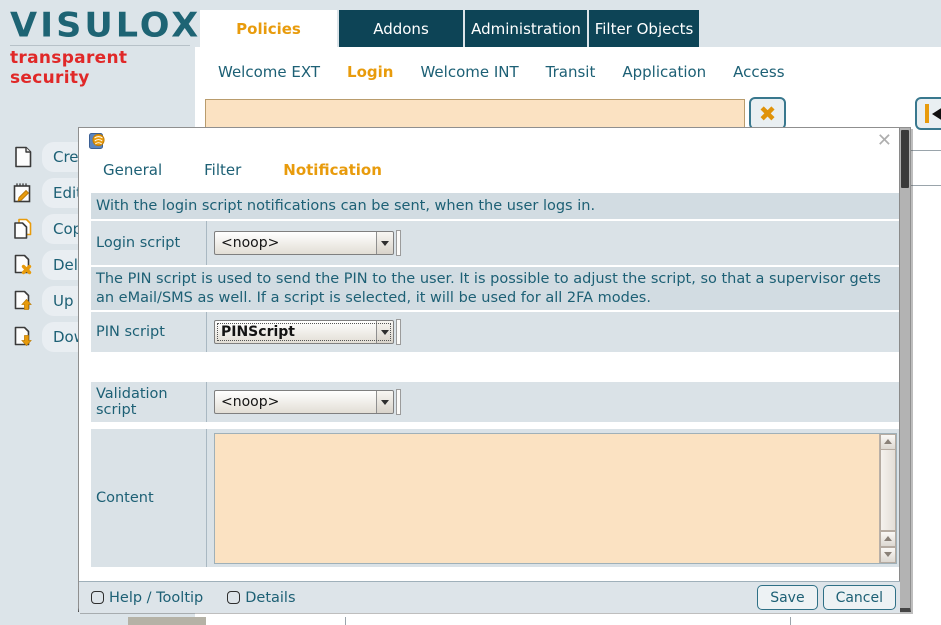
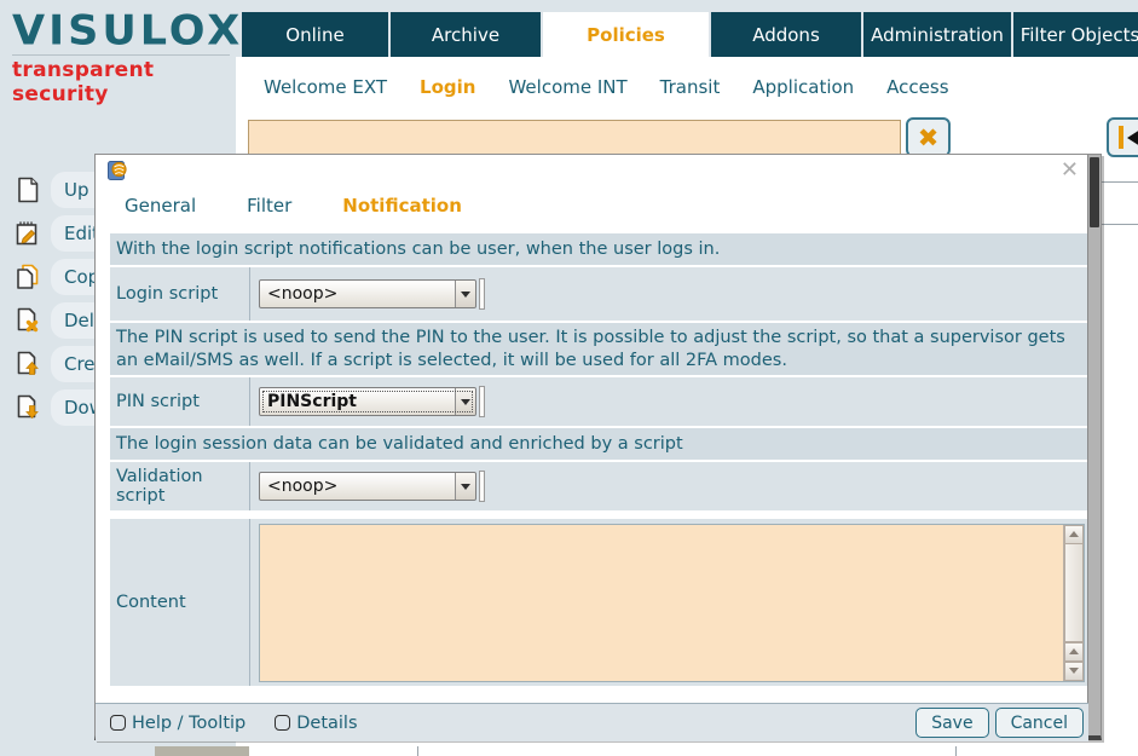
  VISULOX
  transparent security
+ Online
+ Archive
  Policies
  Addons
  Administration
  Filter Objects
  Welcome EXT
  Login
  Welcome INT
  Transit
  Application
  Access
  ✖
- Cre
+ Up
  Edi
  Del
- Up
+ Cre
  ✕
  General
  Filter
  Notification
- With the login script notifications can be sent, when the user logs in.
+ With the login script notifications can be user, when the user logs in.
  Login script
  <noop>
  The PIN script is used to send the PIN to the user. It is possible to adjust the script, so that a supervisor gets an eMail/SMS as well. If a script is selected, it will be used for all 2FA modes.
  PIN script
  PINScript
+ The login session data can be validated and enriched by a script
  Validation script
  <noop>
  Content
  Help / Tooltip
  Details
  Save
  Cancel
